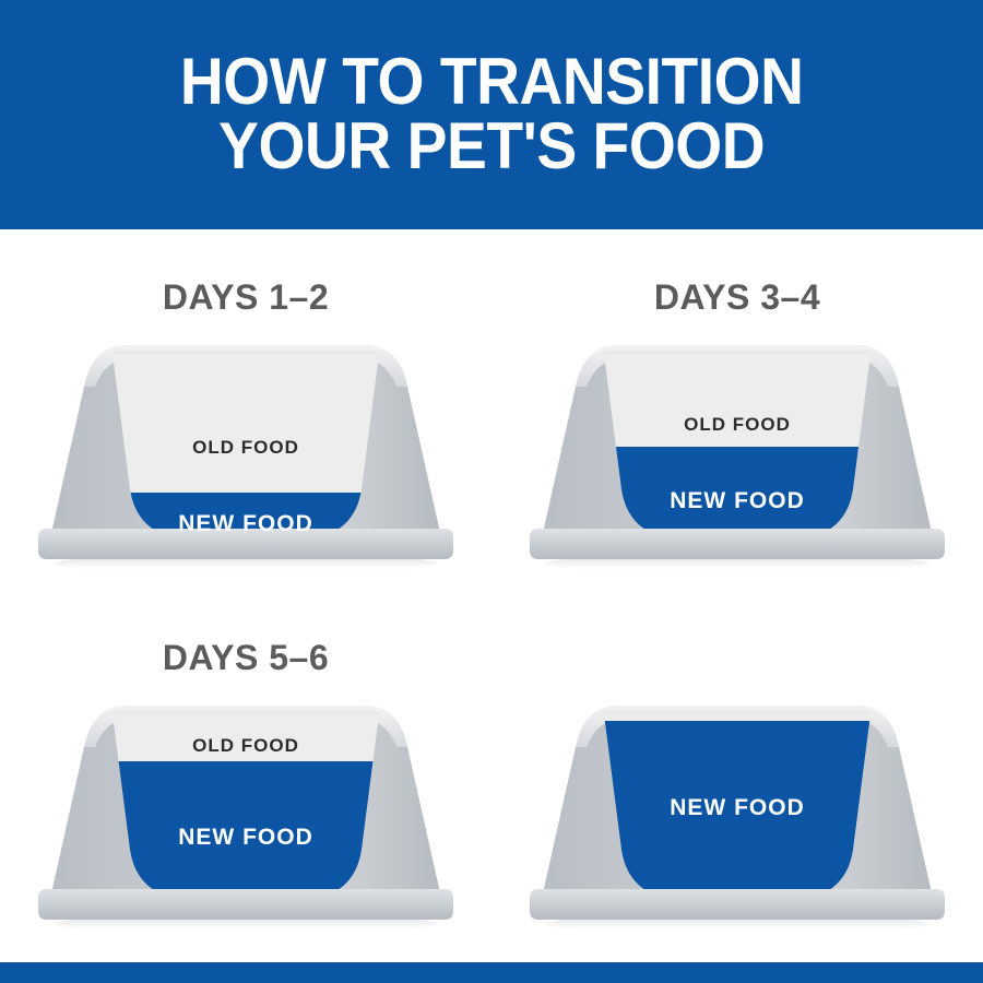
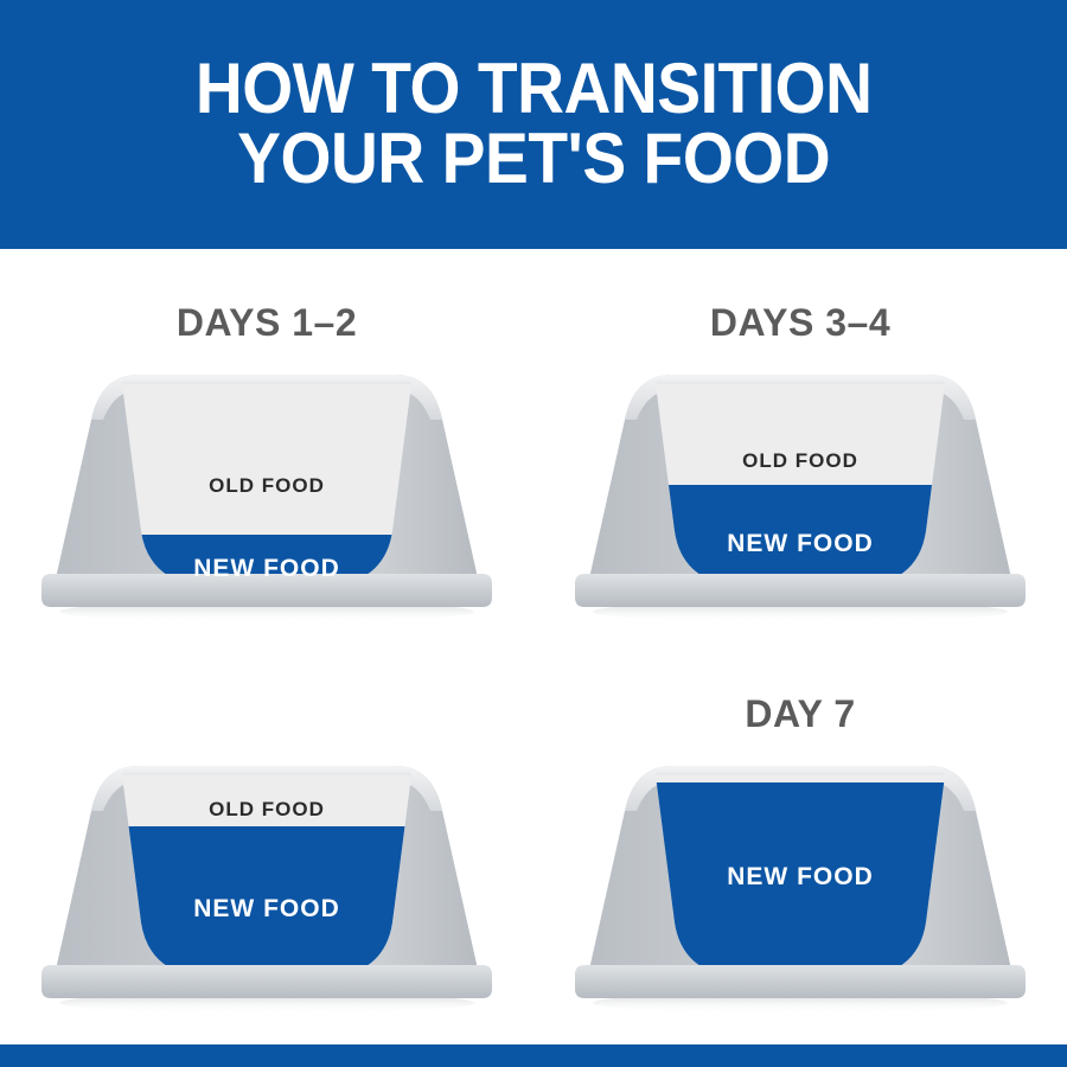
  HOW TO TRANSITION
  YOUR PET'S FOOD
  DAYS 1–2
  OLD FOOD
  NEW FOOD
  DAYS 3–4
  OLD FOOD
  NEW FOOD
- DAYS 5–6
  OLD FOOD
  NEW FOOD
+ DAY 7
  NEW FOOD
